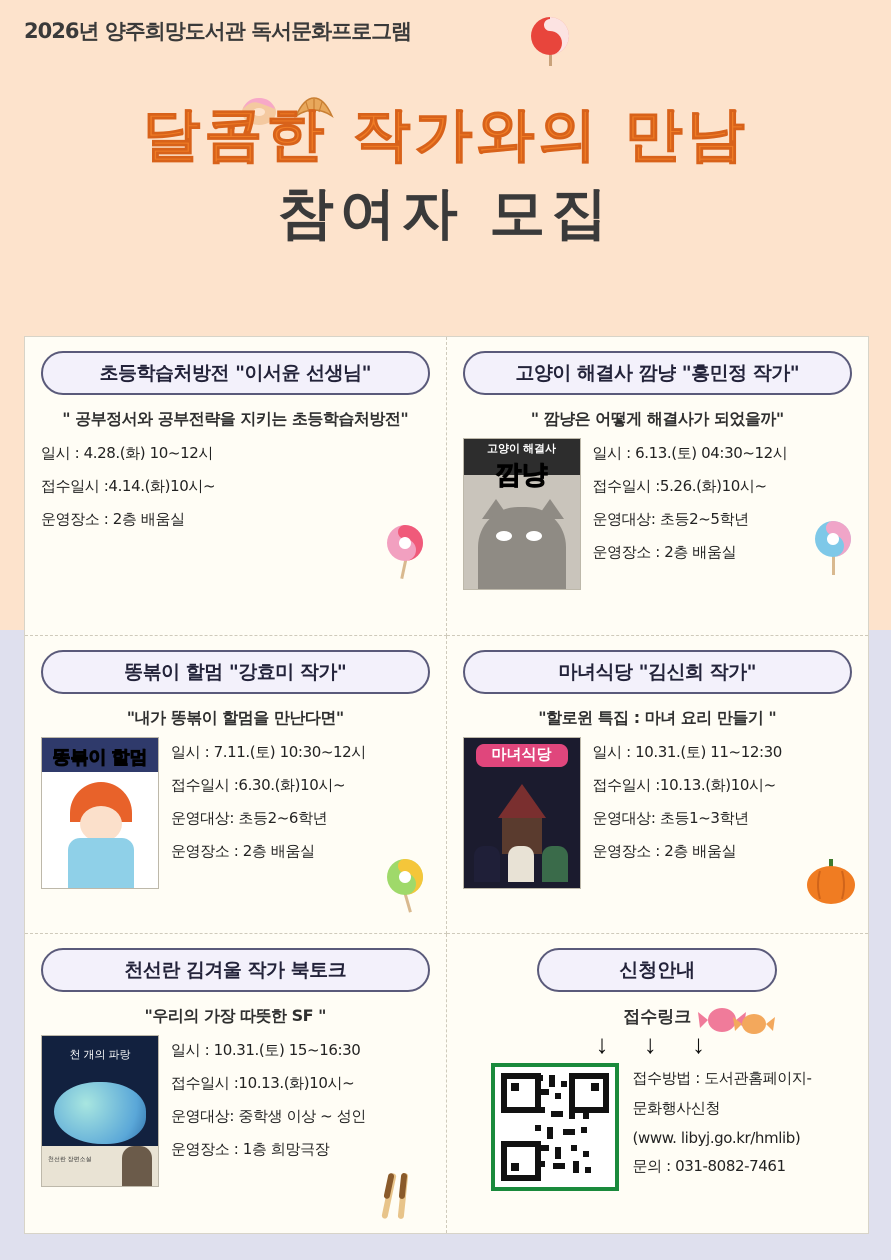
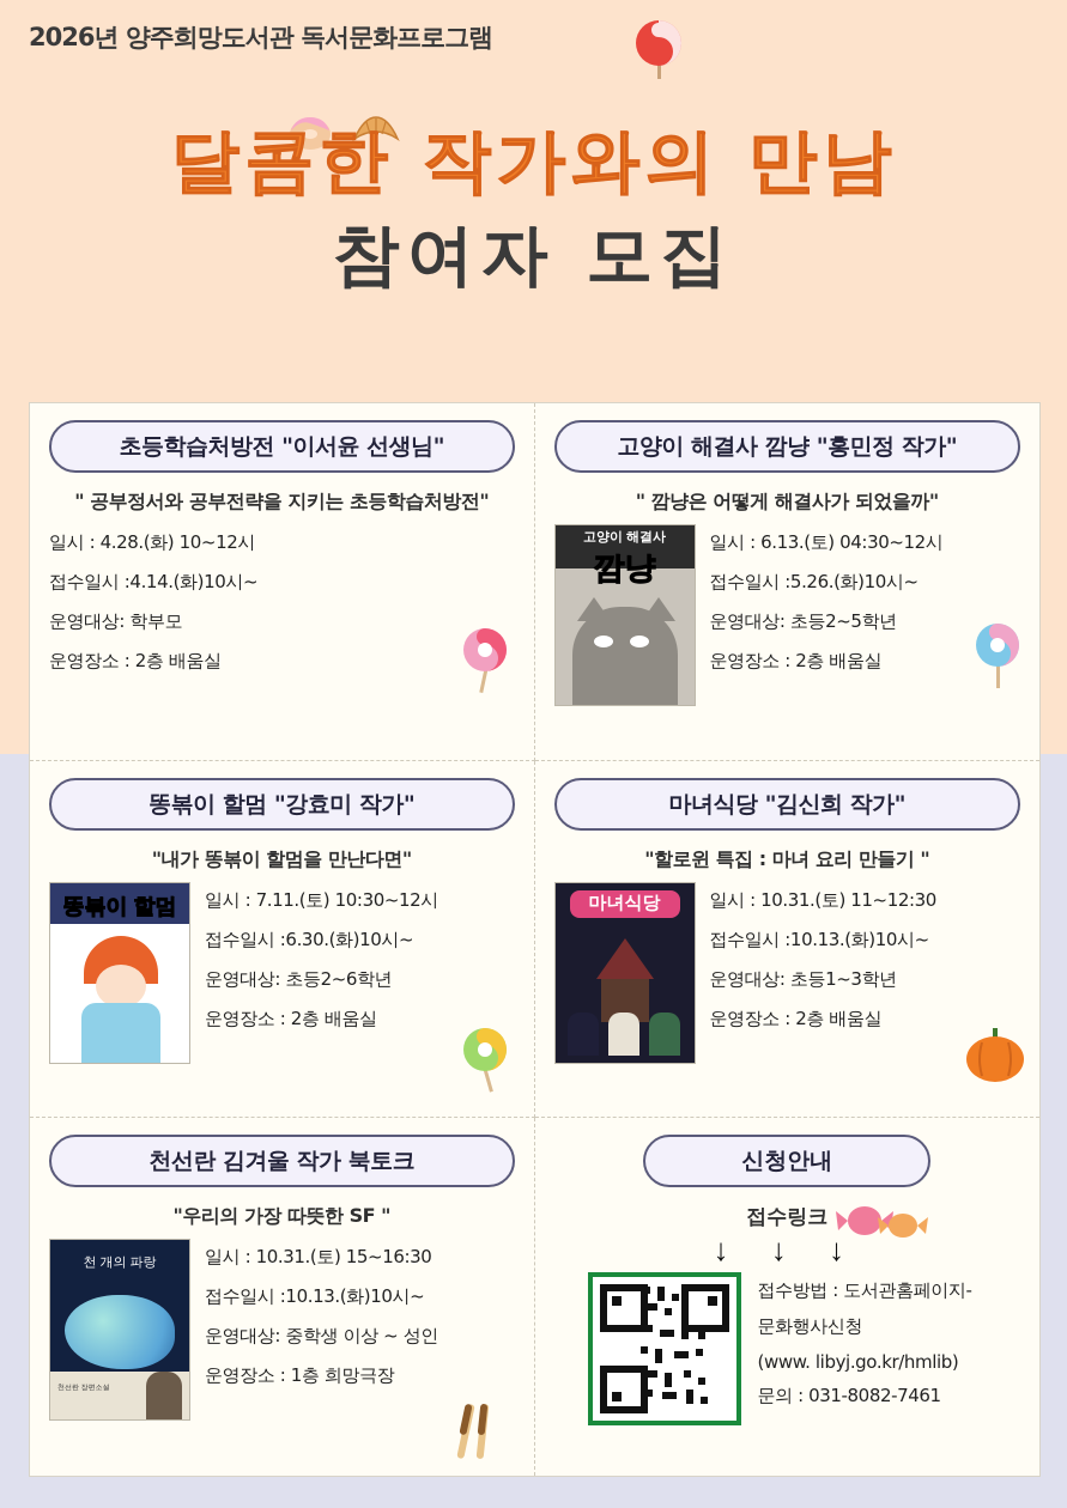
  2026년 양주희망도서관 독서문화프로그램
  달콤한 작가와의 만남
  참여자 모집
  초등학습처방전 "이서윤 선생님"
  " 공부정서와 공부전략을 지키는 초등학습처방전"
  일시 : 4.28.(화) 10~12시
  접수일시 :4.14.(화)10시~
+ 운영대상: 학부모
  운영장소 : 2층 배움실
  고양이 해결사 깜냥 "홍민정 작가"
  " 깜냥은 어떻게 해결사가 되었을까"
  고양이 해결사
  깜냥
  일시 : 6.13.(토) 04:30~12시
  접수일시 :5.26.(화)10시~
  운영대상: 초등2~5학년
  운영장소 : 2층 배움실
  똥볶이 할멈 "강효미 작가"
  "내가 똥볶이 할멈을 만난다면"
  똥볶이 할멈
  일시 : 7.11.(토) 10:30~12시
  접수일시 :6.30.(화)10시~
  운영대상: 초등2~6학년
  운영장소 : 2층 배움실
  마녀식당 "김신희 작가"
  "할로윈 특집 : 마녀 요리 만들기 "
  마녀식당
  일시 : 10.31.(토) 11~12:30
  접수일시 :10.13.(화)10시~
  운영대상: 초등1~3학년
  운영장소 : 2층 배움실
  천선란 김겨울 작가 북토크
  "우리의 가장 따뜻한 SF "
  천 개의 파랑
  일시 : 10.31.(토) 15~16:30
  접수일시 :10.13.(화)10시~
  운영대상: 중학생 이상 ~ 성인
  운영장소 : 1층 희망극장
  신청안내
  접수링크
  ↓ ↓ ↓
  접수방법 : 도서관홈페이지-
  문화행사신청
  (www. libyj.go.kr/hmlib)
  문의 : 031-8082-7461
